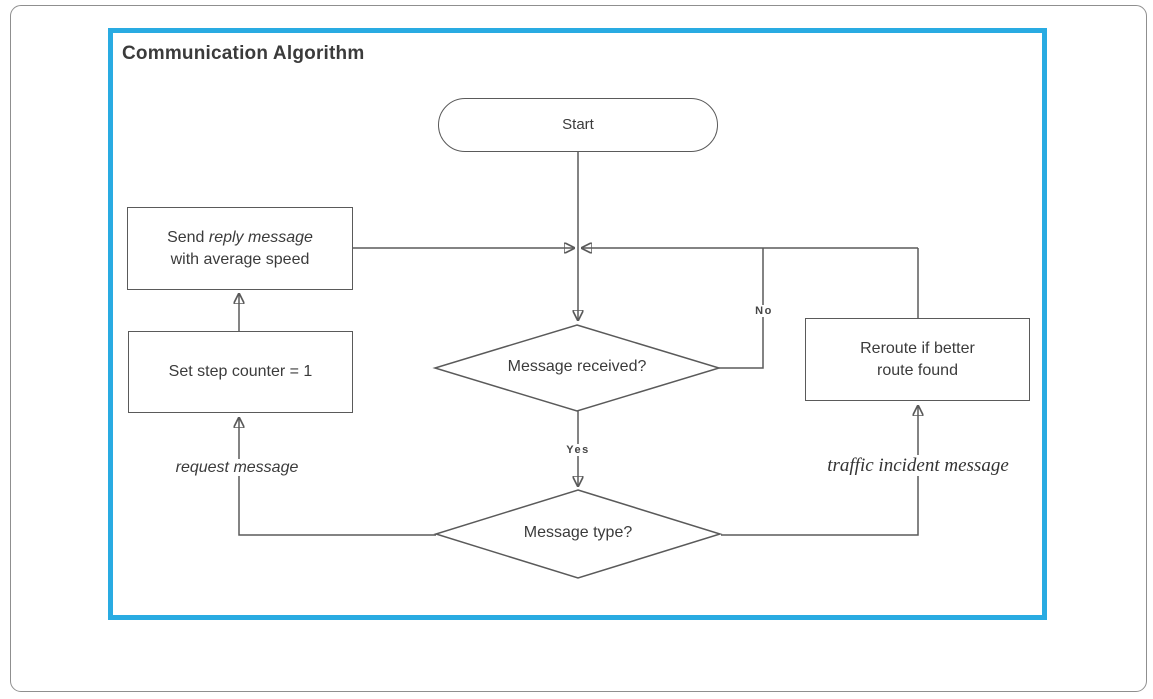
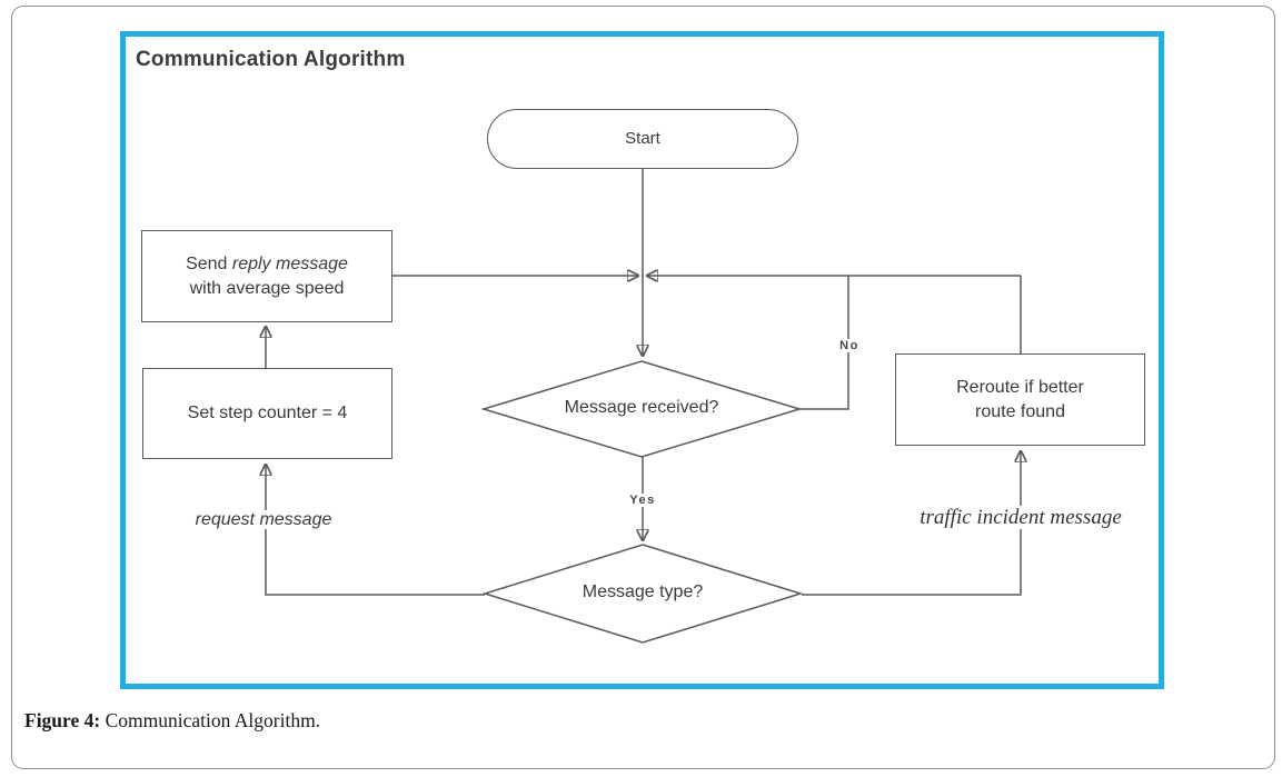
  Communication Algorithm
  Start
  Send reply message
  with average speed
- Set step counter = 1
+ Set step counter = 4
  Reroute if better
  route found
  Message received?
  Message type?
  No
  Yes
  request message
  traffic incident message
+ Figure 4: Communication Algorithm.
